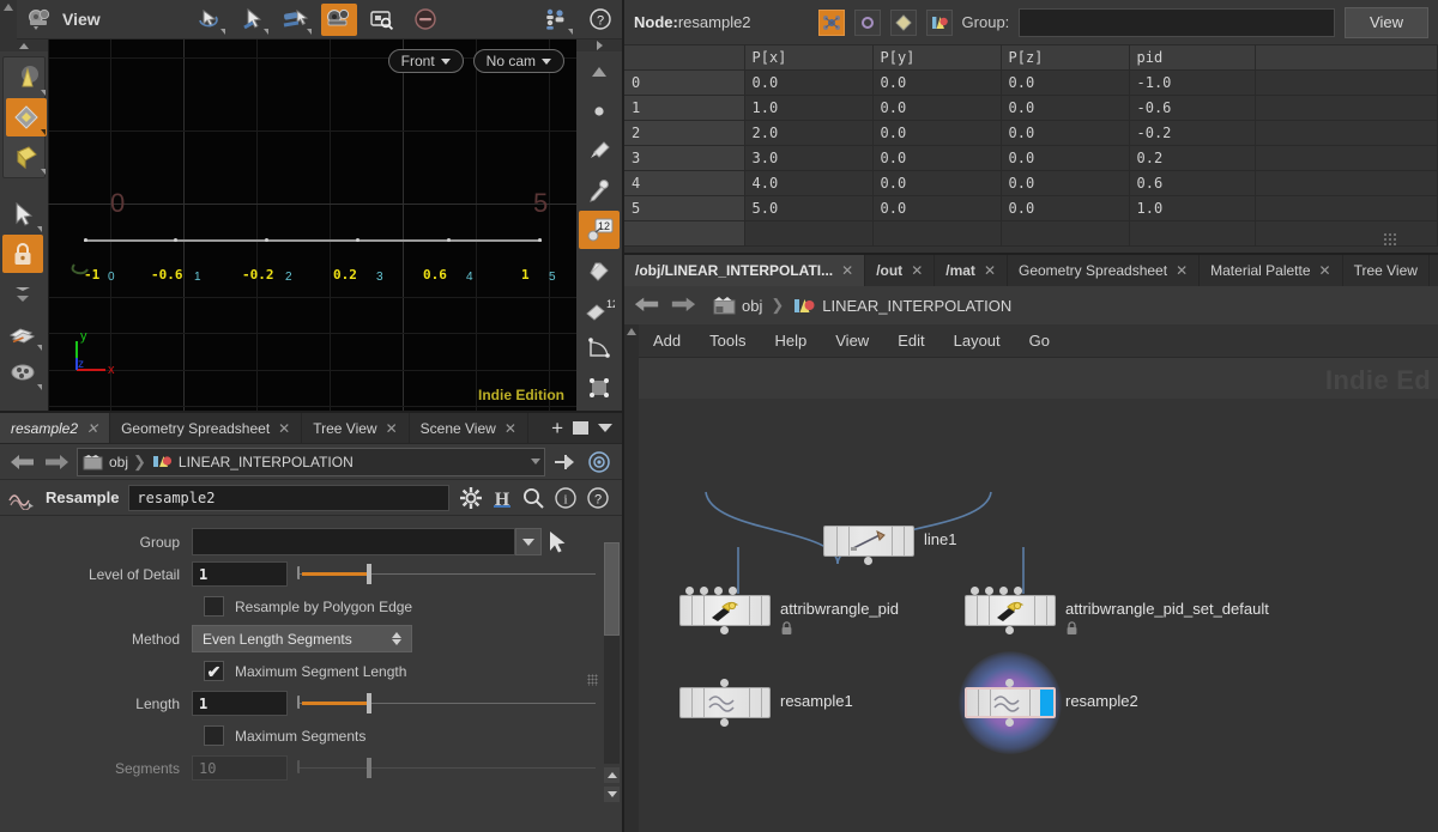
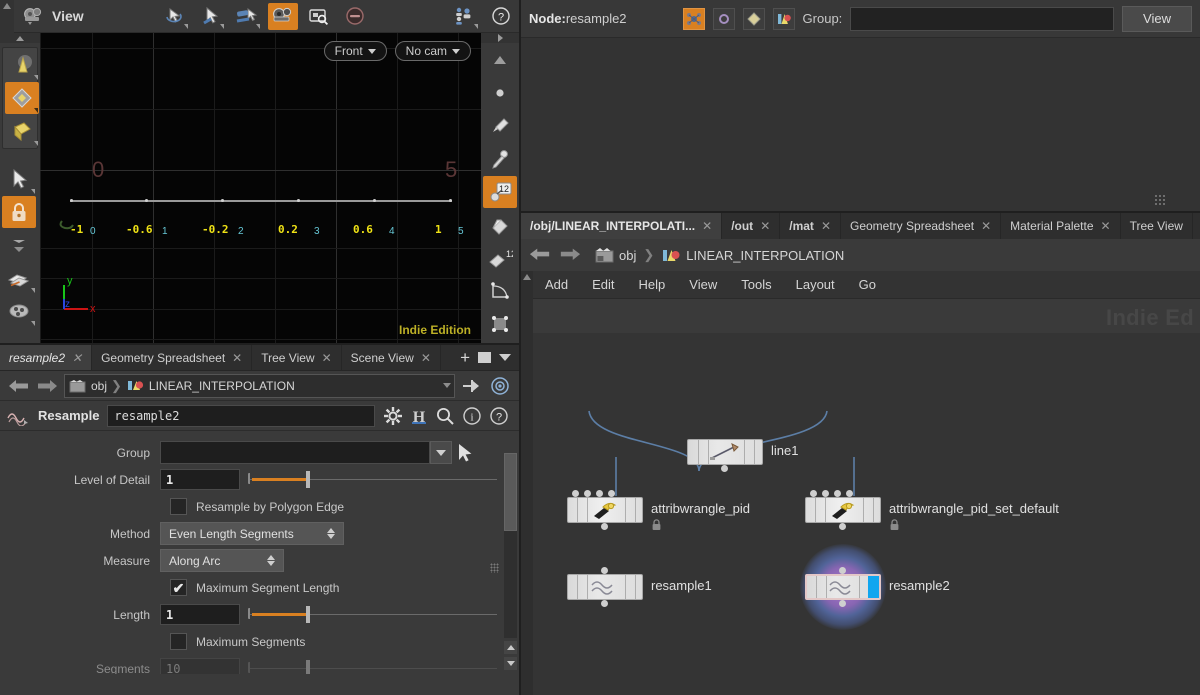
  View
  ?
  12
  0
  5
  -1
  -0.6
  -0.2
  0.2
  0.6
  1
  0
  1
  2
  3
  4
  5
  y
  x
  z
  Indie Edition
  Front
  No cam
  resample2
  ✕
  Geometry Spreadsheet
  ✕
  Tree View
  ✕
  Scene View
  ✕
  +
  obj
  ❯
  LINEAR_INTERPOLATION
  Resample
  resample2
  H
  i
  ?
  Group
  Level of Detail
  1
  Resample by Polygon Edge
  Method
  Even Length Segments
+ Measure
+ Along Arc
  ✔
  Maximum Segment Length
  Length
  1
  Maximum Segments
  Segments
  10
  Node:resample2
  Group:
  View
- 	P[x]	P[y]	P[z]	pid
- 0	0.0	0.0	0.0	-1.0
- 1	1.0	0.0	0.0	-0.6
- 2	2.0	0.0	0.0	-0.2
- 3	3.0	0.0	0.0	0.2
- 4	4.0	0.0	0.0	0.6
- 5	5.0	0.0	0.0	1.0
  /obj/LINEAR_INTERPOLATI...
  ✕
  /out
  ✕
  /mat
  ✕
  Geometry Spreadsheet
  ✕
  Material Palette
  ✕
  Tree View
  obj
  ❯
  LINEAR_INTERPOLATION
  Add
- Tools
+ Edit
  Help
  View
- Edit
+ Tools
  Layout
  Go
  line1
  attribwrangle_pid
  attribwrangle_pid_set_default
  resample1
  resample2
